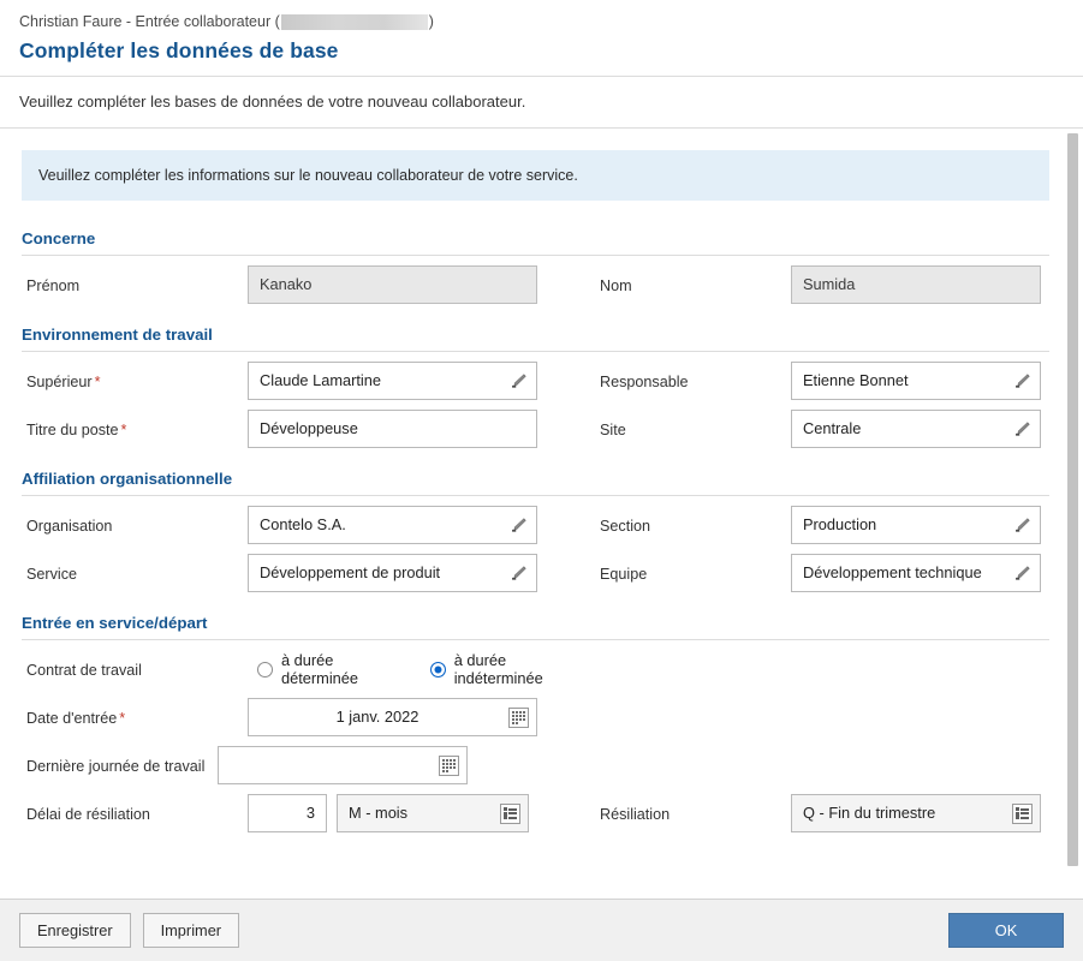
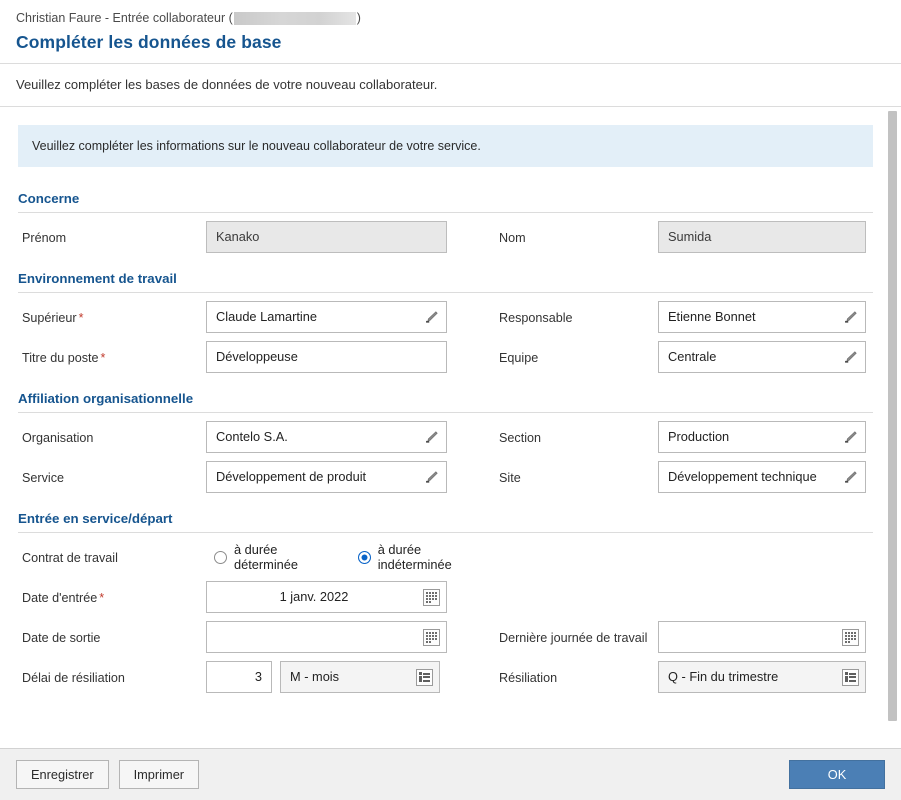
  Christian Faure - Entrée collaborateur (
  )
  Compléter les données de base
  Veuillez compléter les bases de données de votre nouveau collaborateur.
  Veuillez compléter les informations sur le nouveau collaborateur de votre service.
  Concerne
  Prénom
  Kanako
  Nom
  Sumida
  Environnement de travail
  Supérieur *
  Claude Lamartine
  Responsable
  Etienne Bonnet
  Titre du poste *
  Développeuse
- Site
+ Equipe
  Centrale
  Affiliation organisationnelle
  Organisation
  Contelo S.A.
  Section
  Production
  Service
  Développement de produit
- Equipe
+ Site
  Développement technique
  Entrée en service/départ
  Contrat de travail
  à durée déterminée
  à durée indéterminée
  Date d'entrée *
  1 janv. 2022
+ Date de sortie
  Dernière journée de travail
  Délai de résiliation
  3
  M - mois
  Résiliation
  Q - Fin du trimestre
  Enregistrer
  Imprimer
  OK
